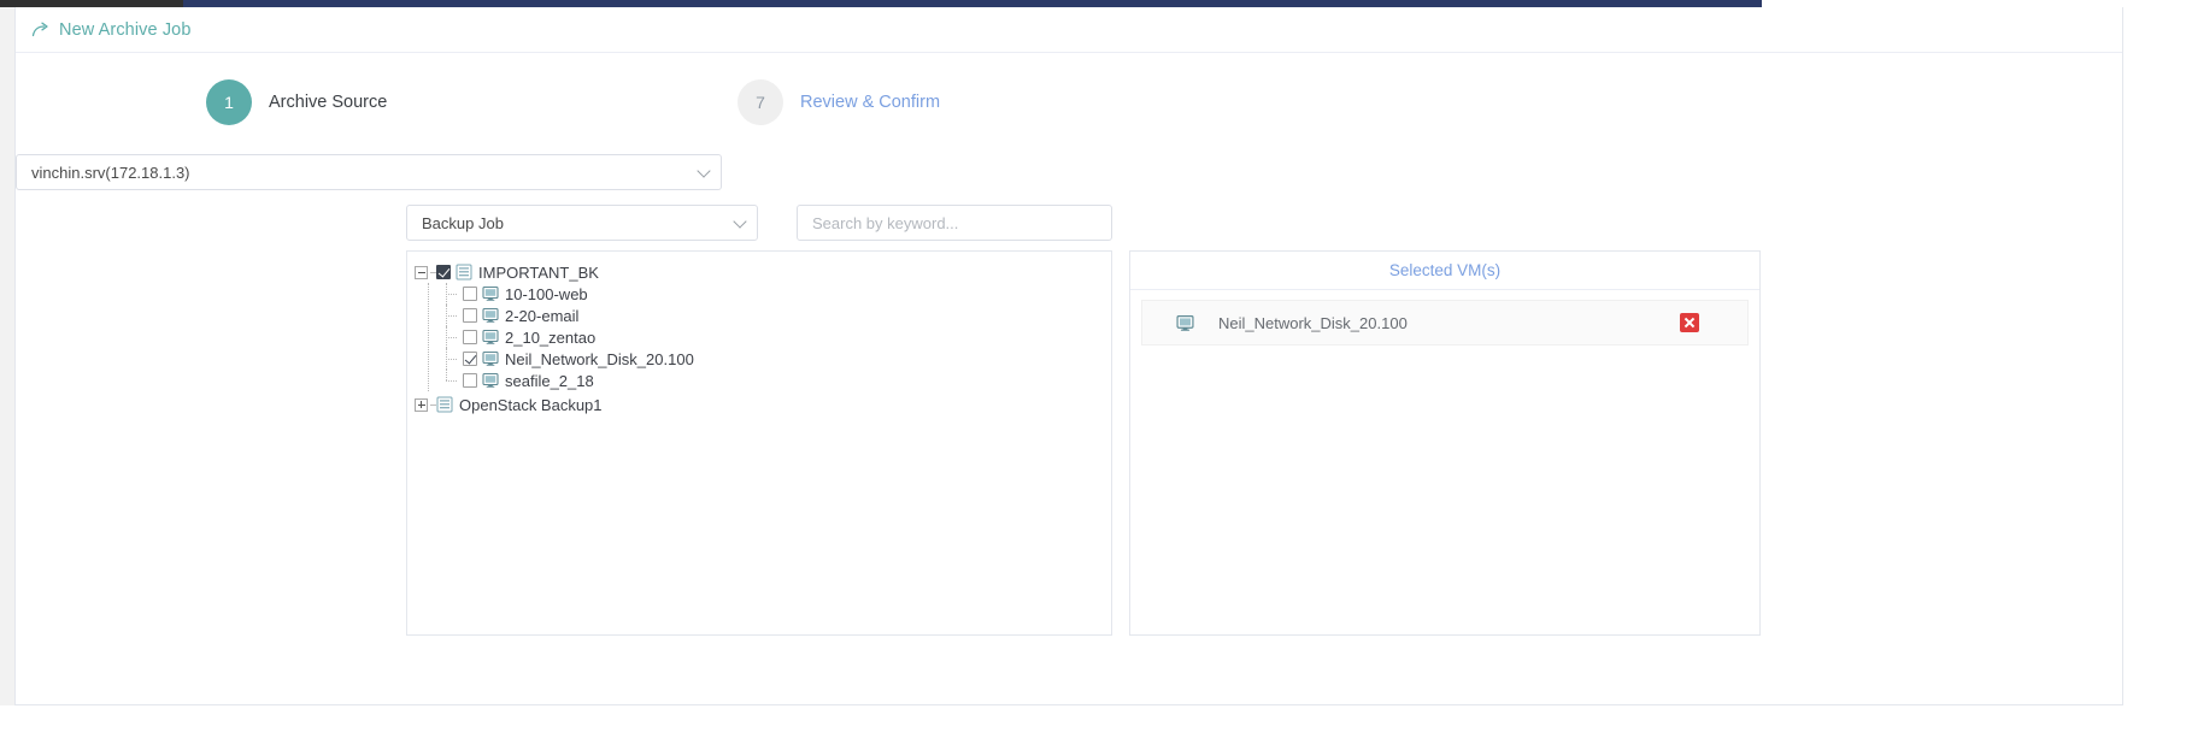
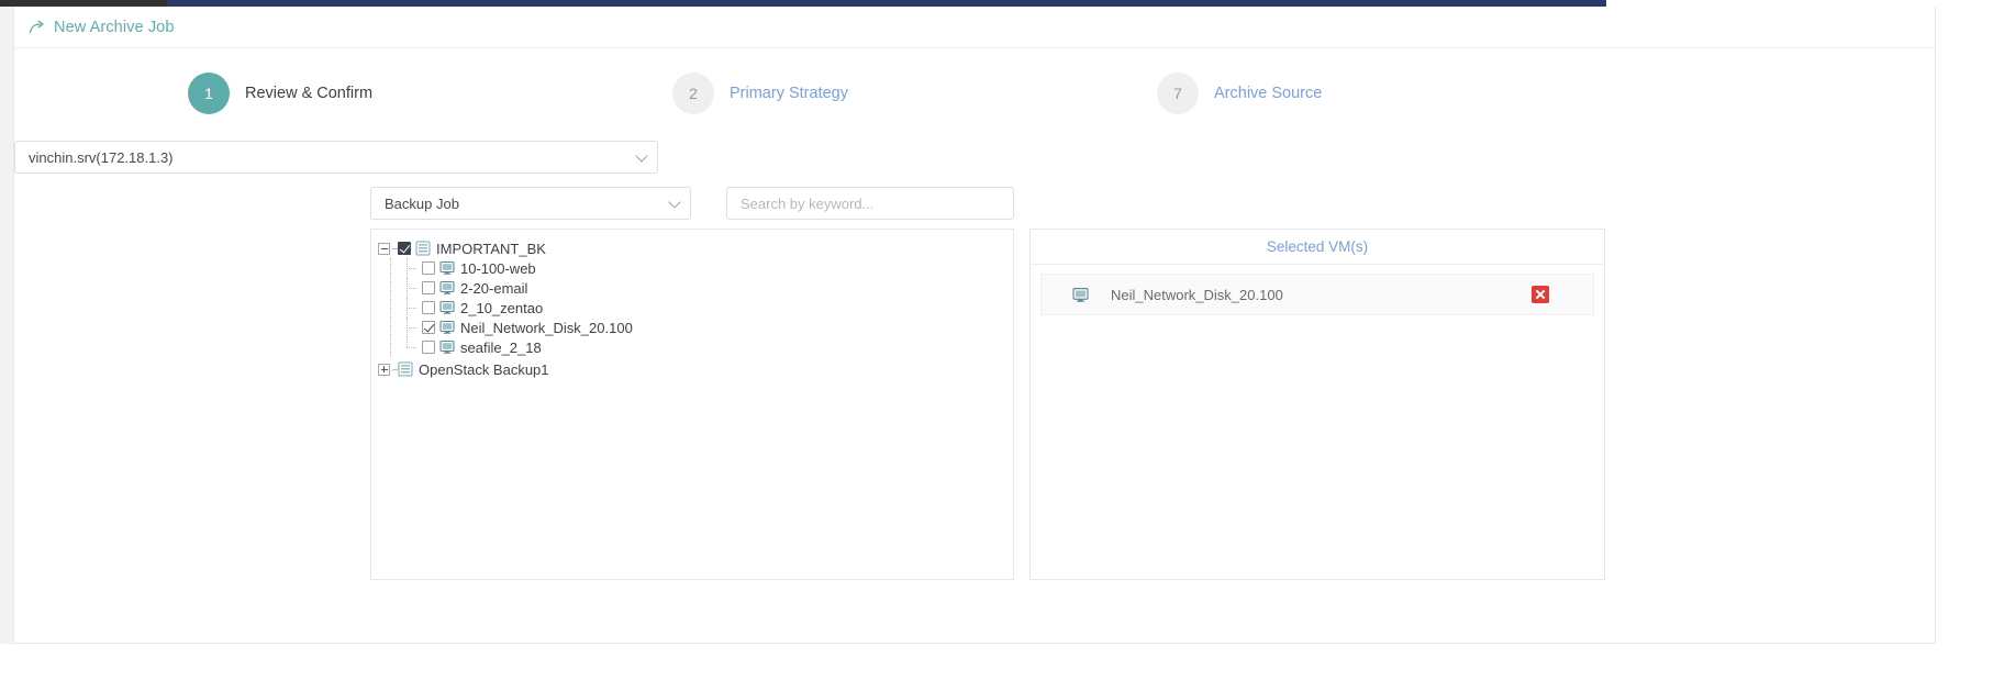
  New Archive Job
  1
- Archive Source
+ Review & Confirm
+ 2
+ Primary Strategy
  7
- Review & Confirm
+ Archive Source
  vinchin.srv(172.18.1.3)
  Backup Job
  Search by keyword...
  IMPORTANT_BK
  10-100-web
  2-20-email
  2_10_zentao
  Neil_Network_Disk_20.100
  seafile_2_18
  OpenStack Backup1
  Selected VM(s)
  Neil_Network_Disk_20.100
